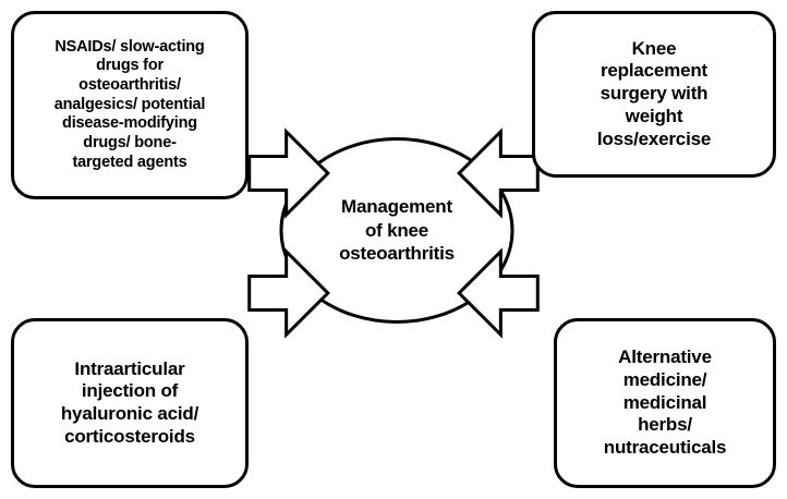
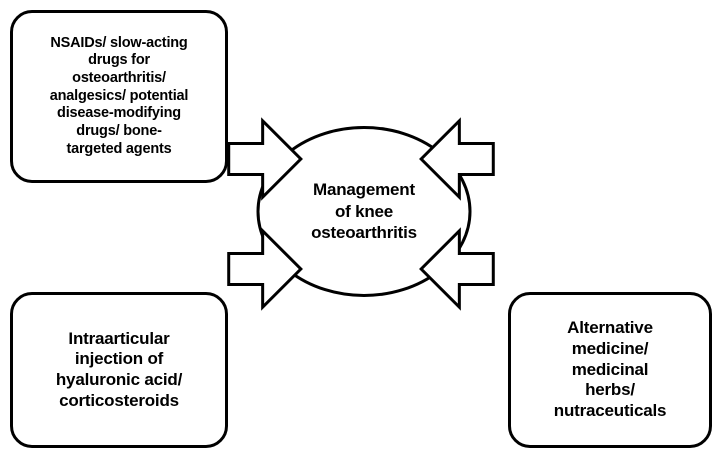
  NSAIDs/ slow-acting
  drugs for
  osteoarthritis/
  analgesics/ potential
  disease-modifying
  drugs/ bone-
  targeted agents
- Knee
- replacement
- surgery with
- weight
- loss/exercise
  Intraarticular
  injection of
  hyaluronic acid/
  corticosteroids
  Alternative
  medicine/
  medicinal
  herbs/
  nutraceuticals
  Management
  of knee
  osteoarthritis
